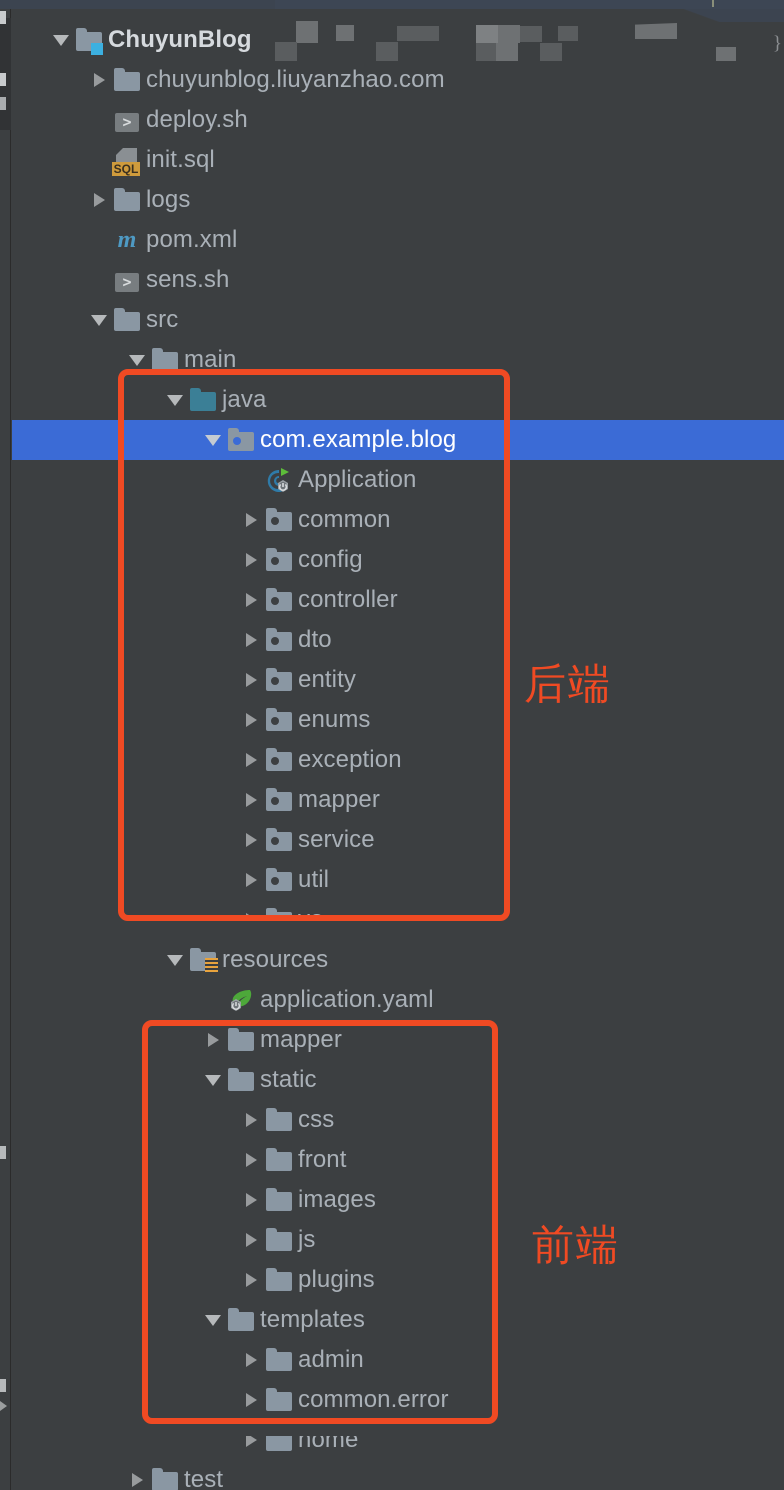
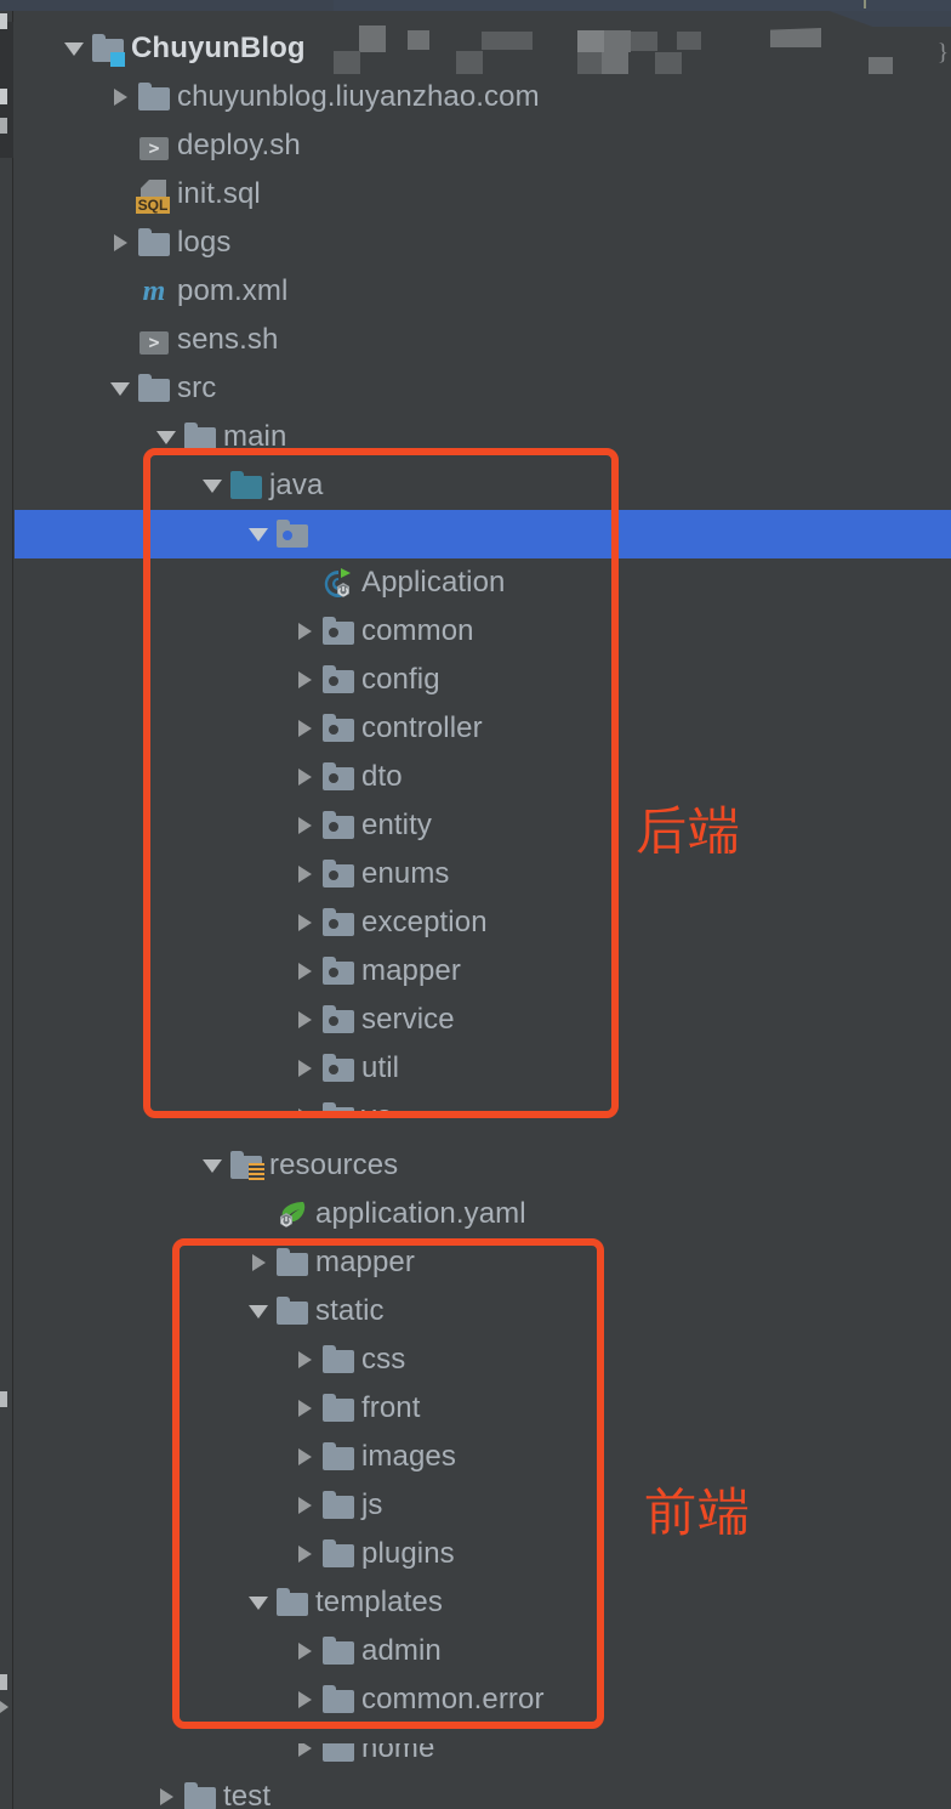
  }
  ChuyunBlog
  chuyunblog.liuyanzhao.com
  >
  deploy.sh
  SQL
  init.sql
  logs
  m
  pom.xml
  >
  sens.sh
  src
  main
  java
- com.example.blog
  Application
  common
  config
  controller
  dto
  entity
  enums
  exception
  mapper
  service
  util
  vo
  resources
  application.yaml
  mapper
  static
  css
  front
  images
  js
  plugins
  templates
  admin
  common.error
  home
  test
  后端
  前端
